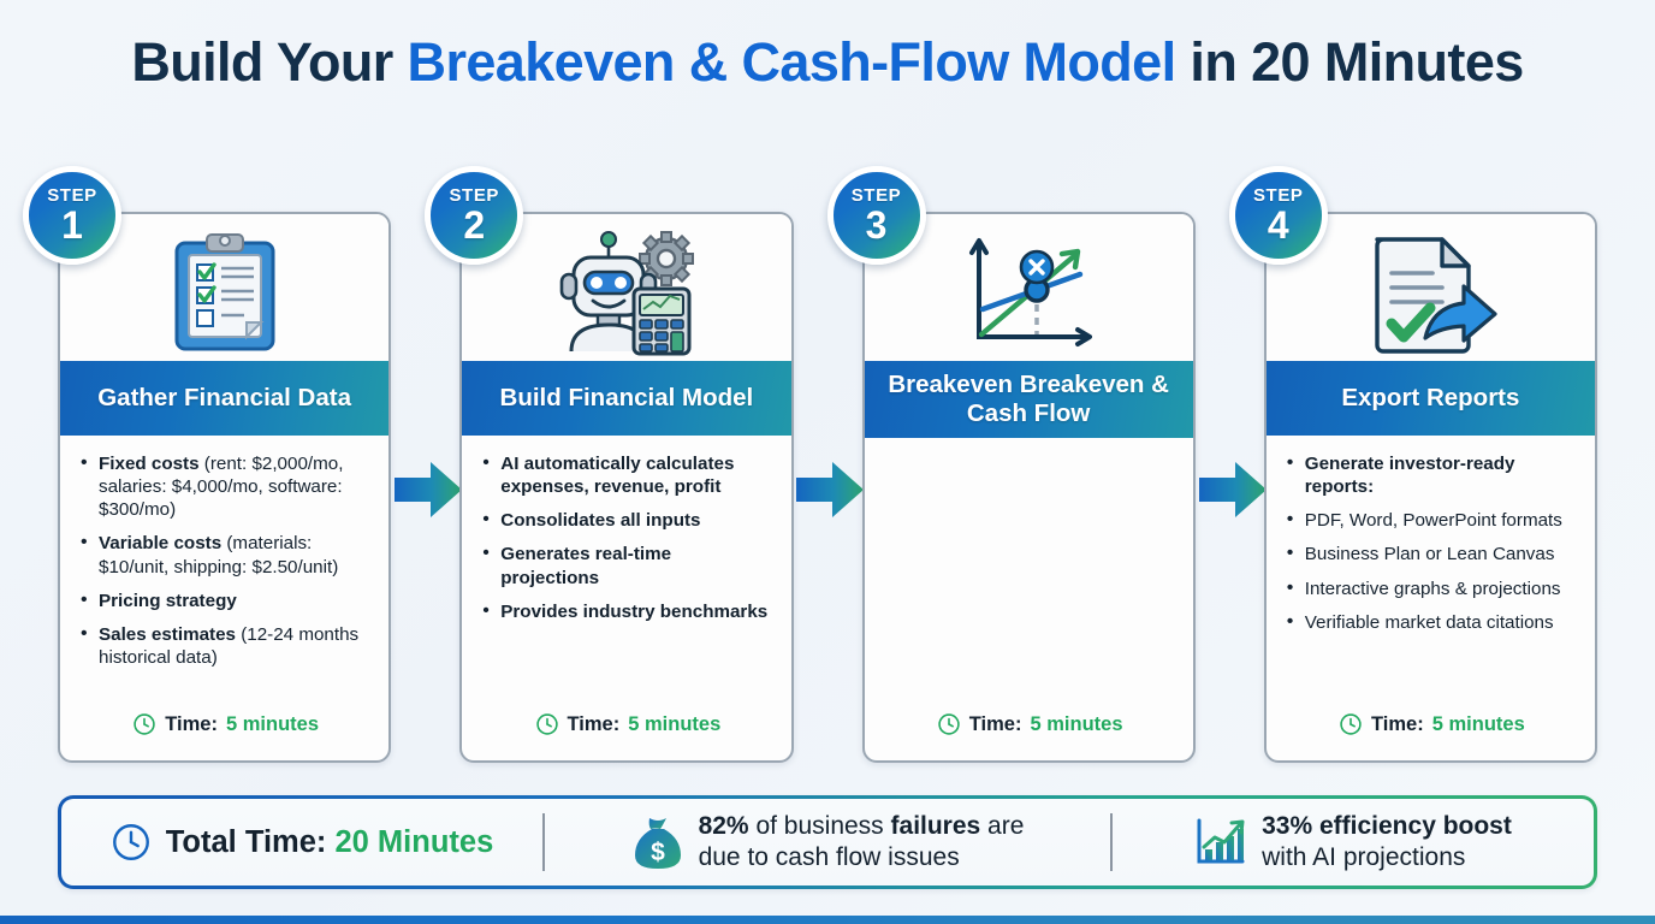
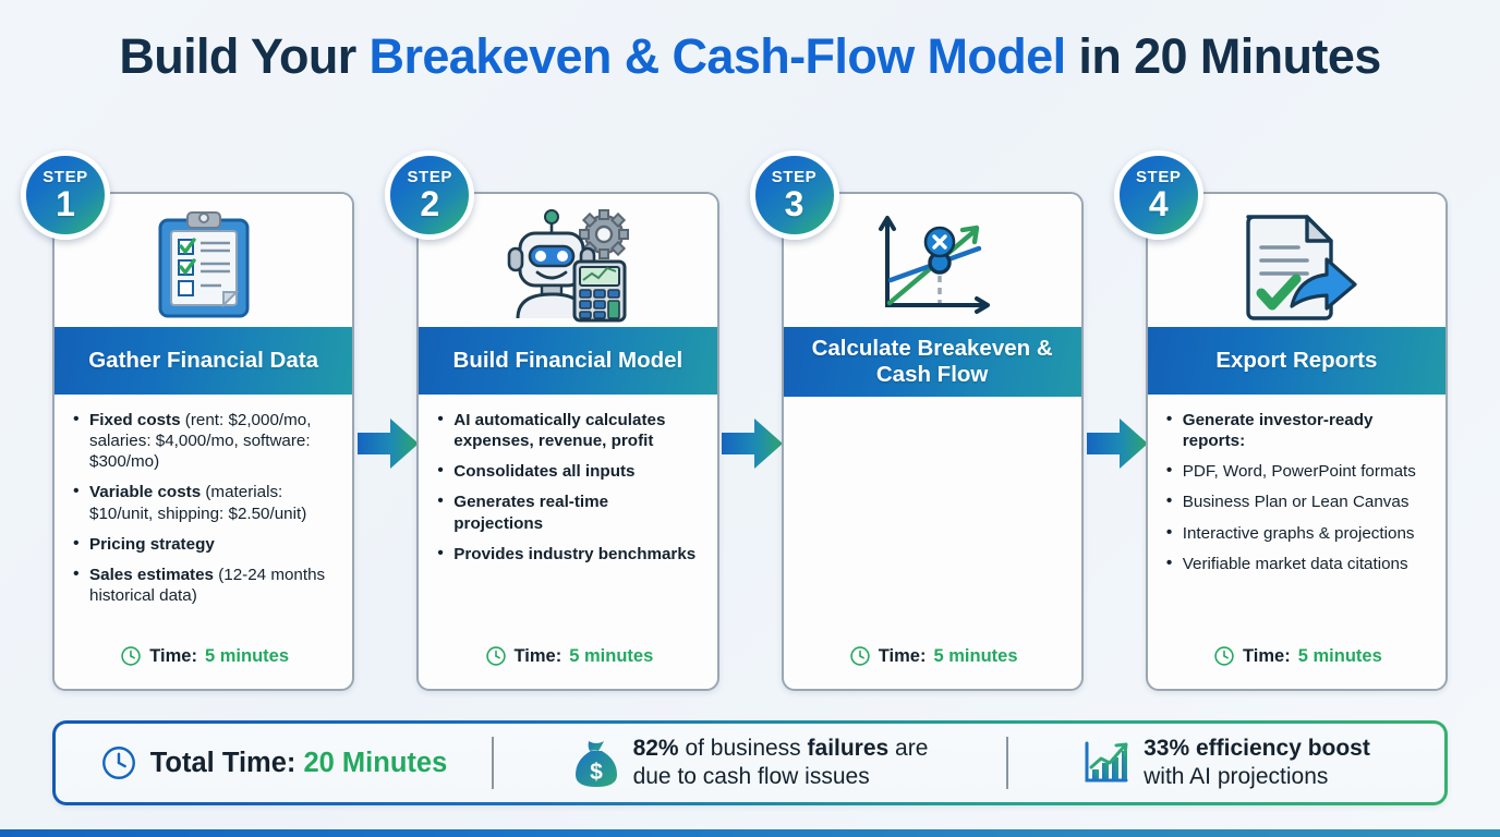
  Build Your Breakeven & Cash-Flow Model in 20 Minutes
  STEP
  1
  Gather Financial Data
  Fixed costs (rent: $2,000/mo, salaries: $4,000/mo, software: $300/mo)
  Variable costs (materials: $10/unit, shipping: $2.50/unit)
  Pricing strategy
  Sales estimates (12-24 months historical data)
  Time:
  5 minutes
  STEP
  2
  Build Financial Model
  AI automatically calculates expenses, revenue, profit
  Consolidates all inputs
  Generates real-time projections
  Provides industry benchmarks
  Time:
  5 minutes
  STEP
  3
- Breakeven Breakeven & Cash Flow
+ Calculate Breakeven & Cash Flow
  Time:
  5 minutes
  STEP
  4
  Export Reports
  Generate investor-ready reports:
  PDF, Word, PowerPoint formats
  Business Plan or Lean Canvas
  Interactive graphs & projections
  Verifiable market data citations
  Time:
  5 minutes
  Total Time: 20 Minutes
  $
  82% of business failures are
  due to cash flow issues
  33% efficiency boost
  with AI projections
